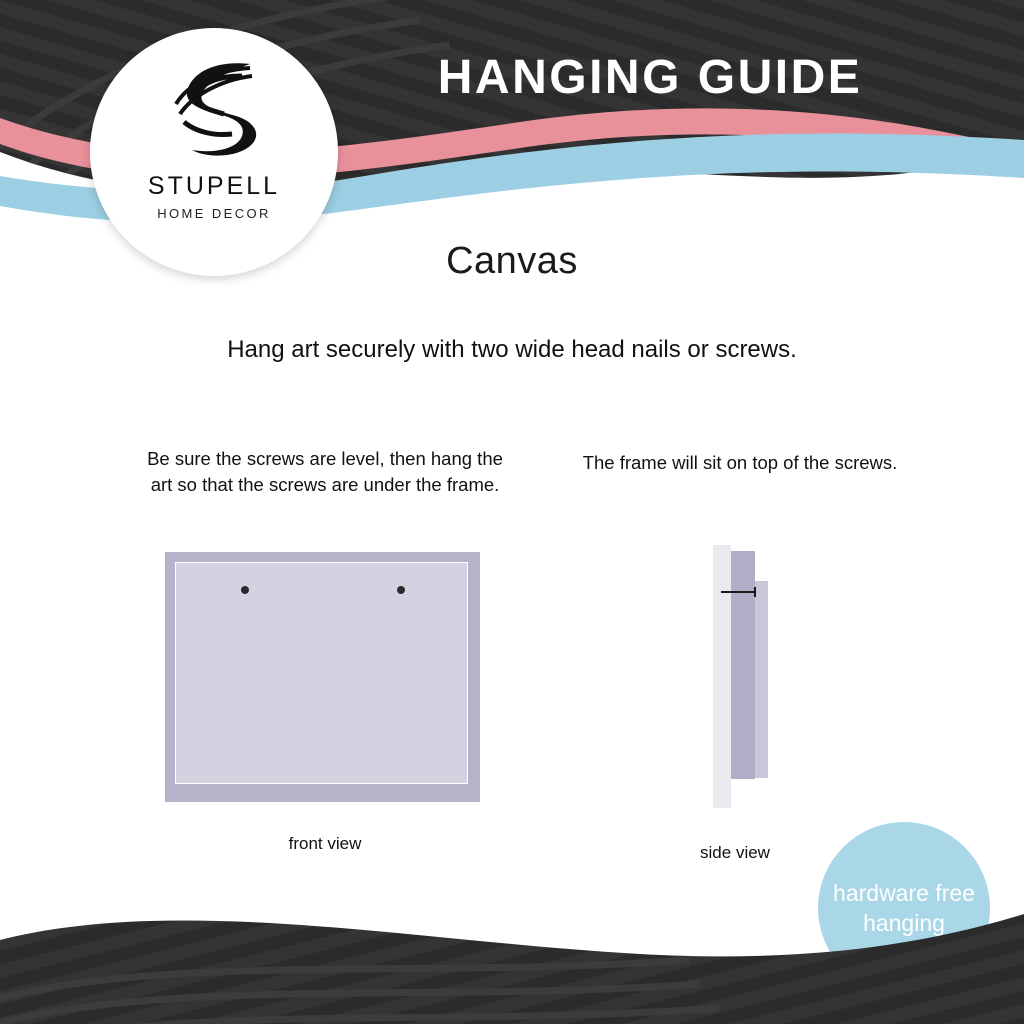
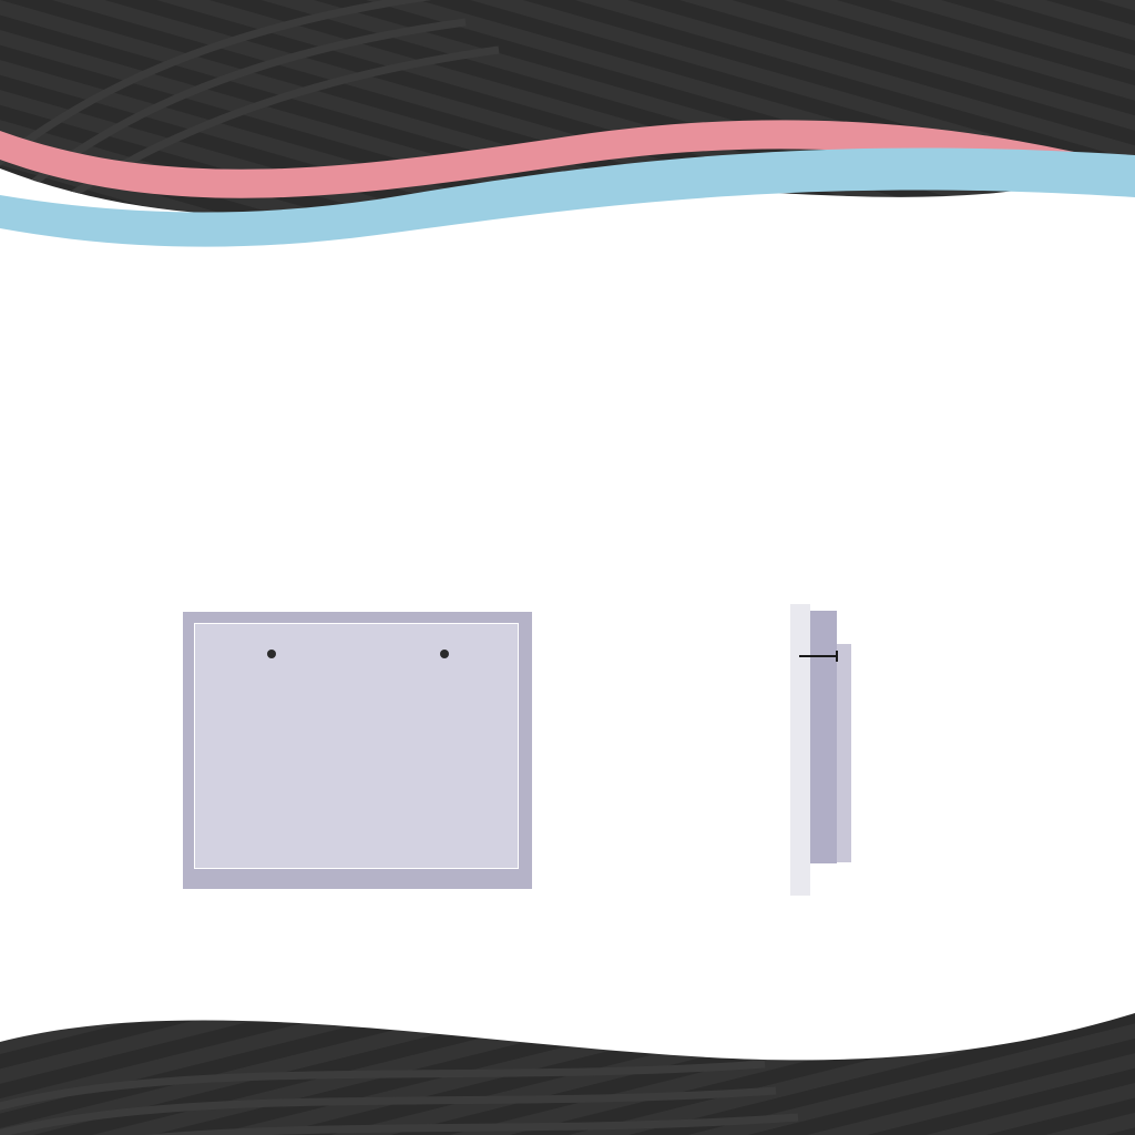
- STUPELL
- HOME DECOR
- HANGING GUIDE
- Canvas
- Hang art securely with two wide head nails or screws.
- Be sure the screws are level, then hang the art so that the screws are under the frame.
- front view
- The frame will sit on top of the screws.
- side view
- hardware free hanging
